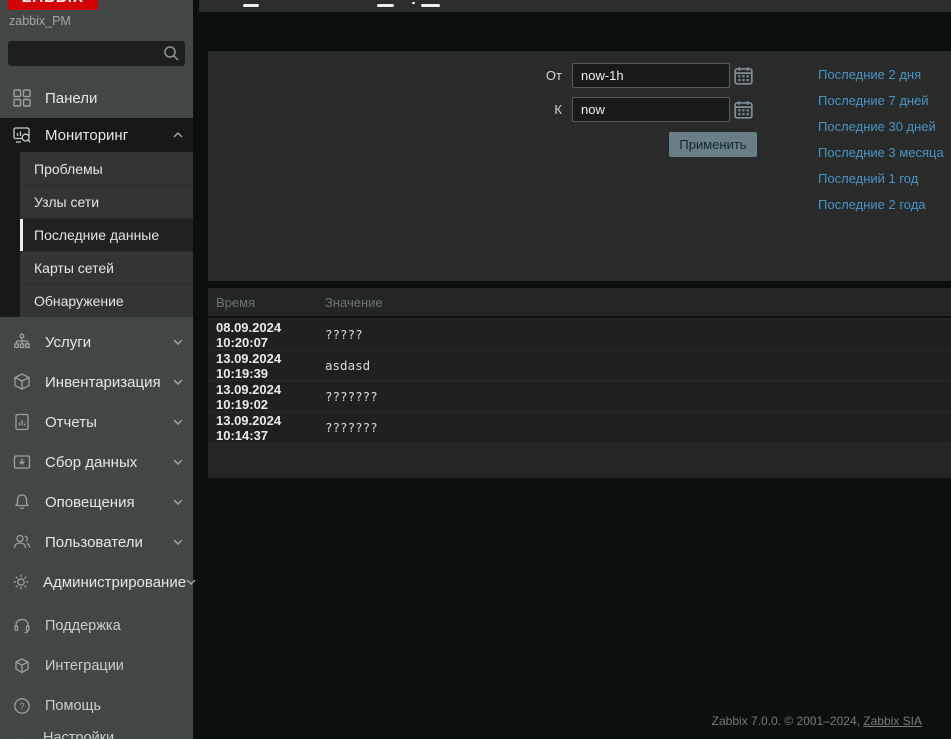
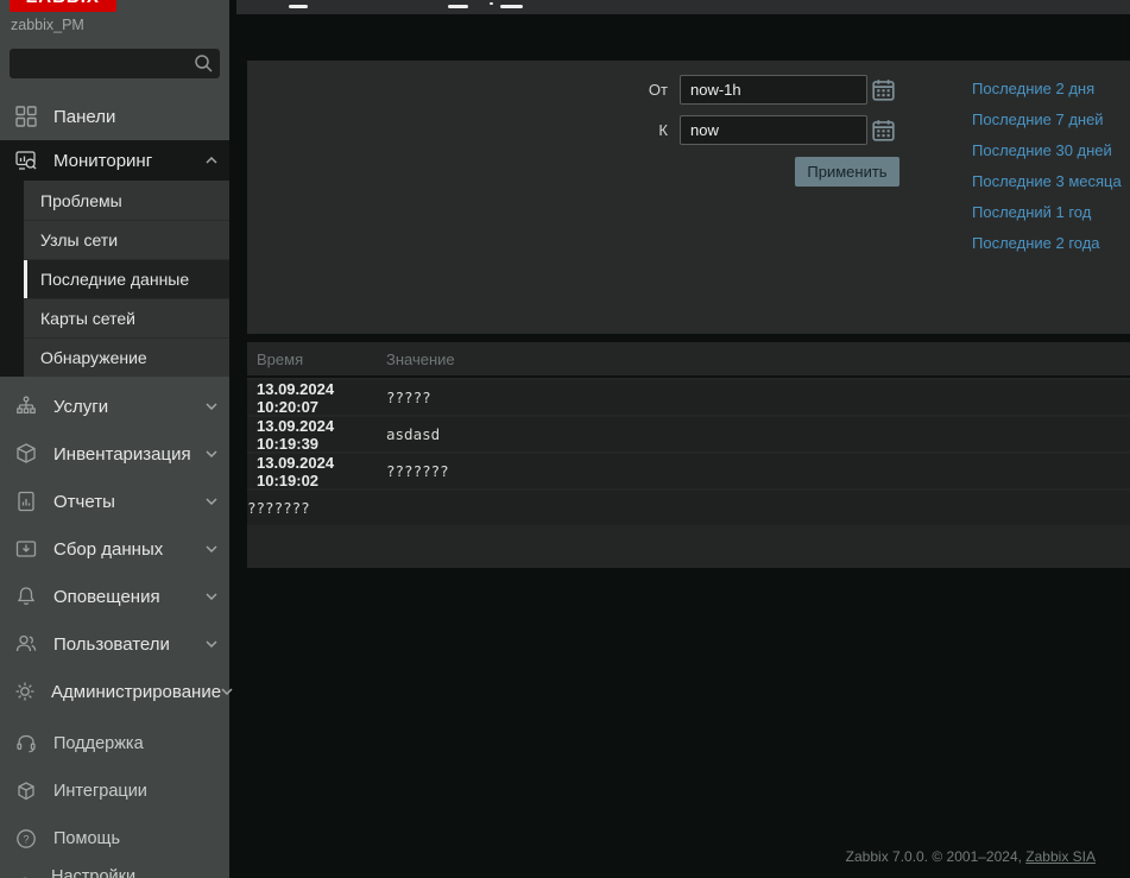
  zabbix_PM
  Панели
  Мониторинг
  Проблемы
  Узлы сети
  Последние данные
  Карты сетей
  Обнаружение
  Услуги
  Инвентаризация
  Отчеты
  Сбор данных
  Оповещения
  Пользователи
  Администрирование
  Поддержка
  Интеграции
  ?
  Помощь
  От
  now-1h
  К
  now
  Применить
  Последние 2 дня
  Последние 7 дней
  Последние 30 дней
  Последние 3 месяца
  Последний 1 год
  Последние 2 года
  Время
  Значение
- 08.09.2024 10:20:07
+ 13.09.2024 10:20:07
  ?????
  13.09.2024 10:19:39
  asdasd
  13.09.2024 10:19:02
  ???????
- 13.09.2024 10:14:37
  ???????
  Zabbix 7.0.0. © 2001–2024, Zabbix SIA
